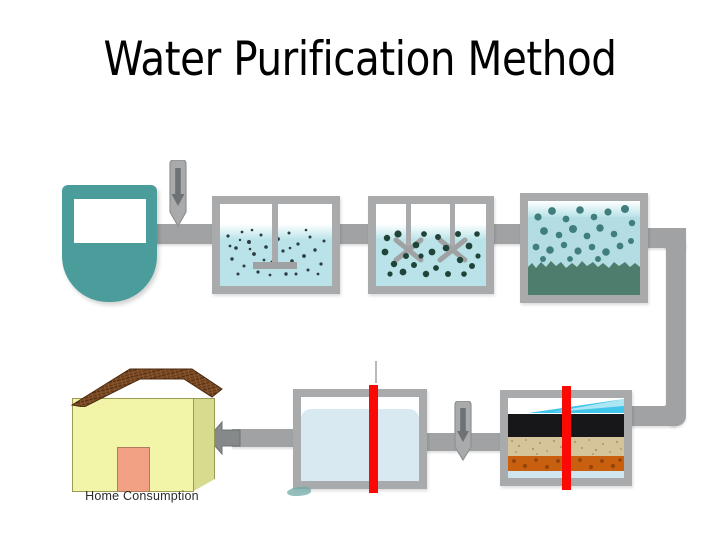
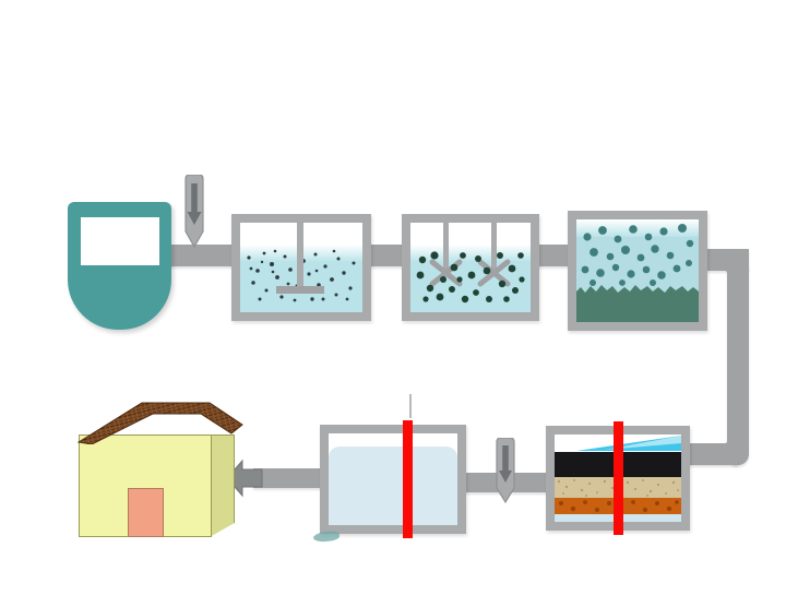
- Water Purification Method
- Home Consumption
